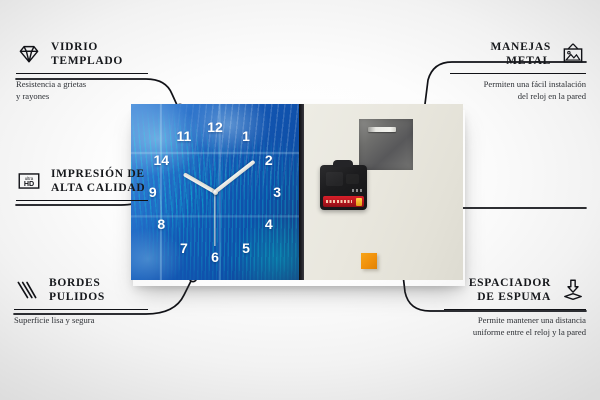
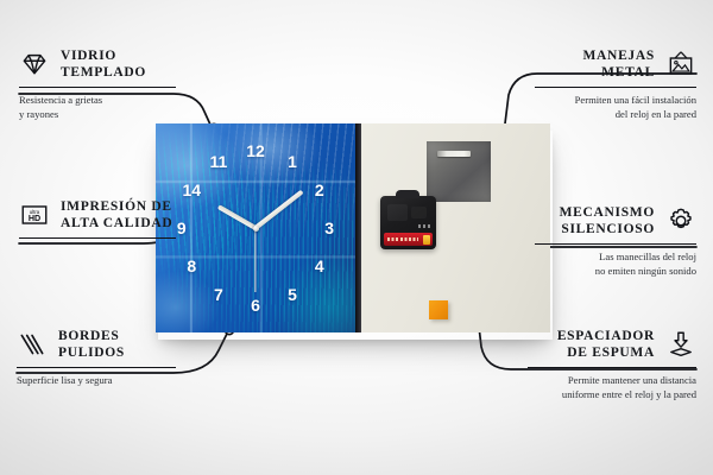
  12
  1
  2
  3
  4
  5
  6
  7
  8
  9
  14
  11
  VIDRIO
  TEMPLADO
  Resistencia a grietas
  y rayones
  HD
  IMPRESIÓN DE
  ALTA CALIDAD
  BORDES
  PULIDOS
  Superficie lisa y segura
  MANEJAS
  METAL
  Permiten una fácil instalación
  del reloj en la pared
+ MECANISMO
+ SILENCIOSO
+ Las manecillas del reloj
+ no emiten ningún sonido
  ESPACIADOR
  DE ESPUMA
  Permite mantener una distancia
  uniforme entre el reloj y la pared
